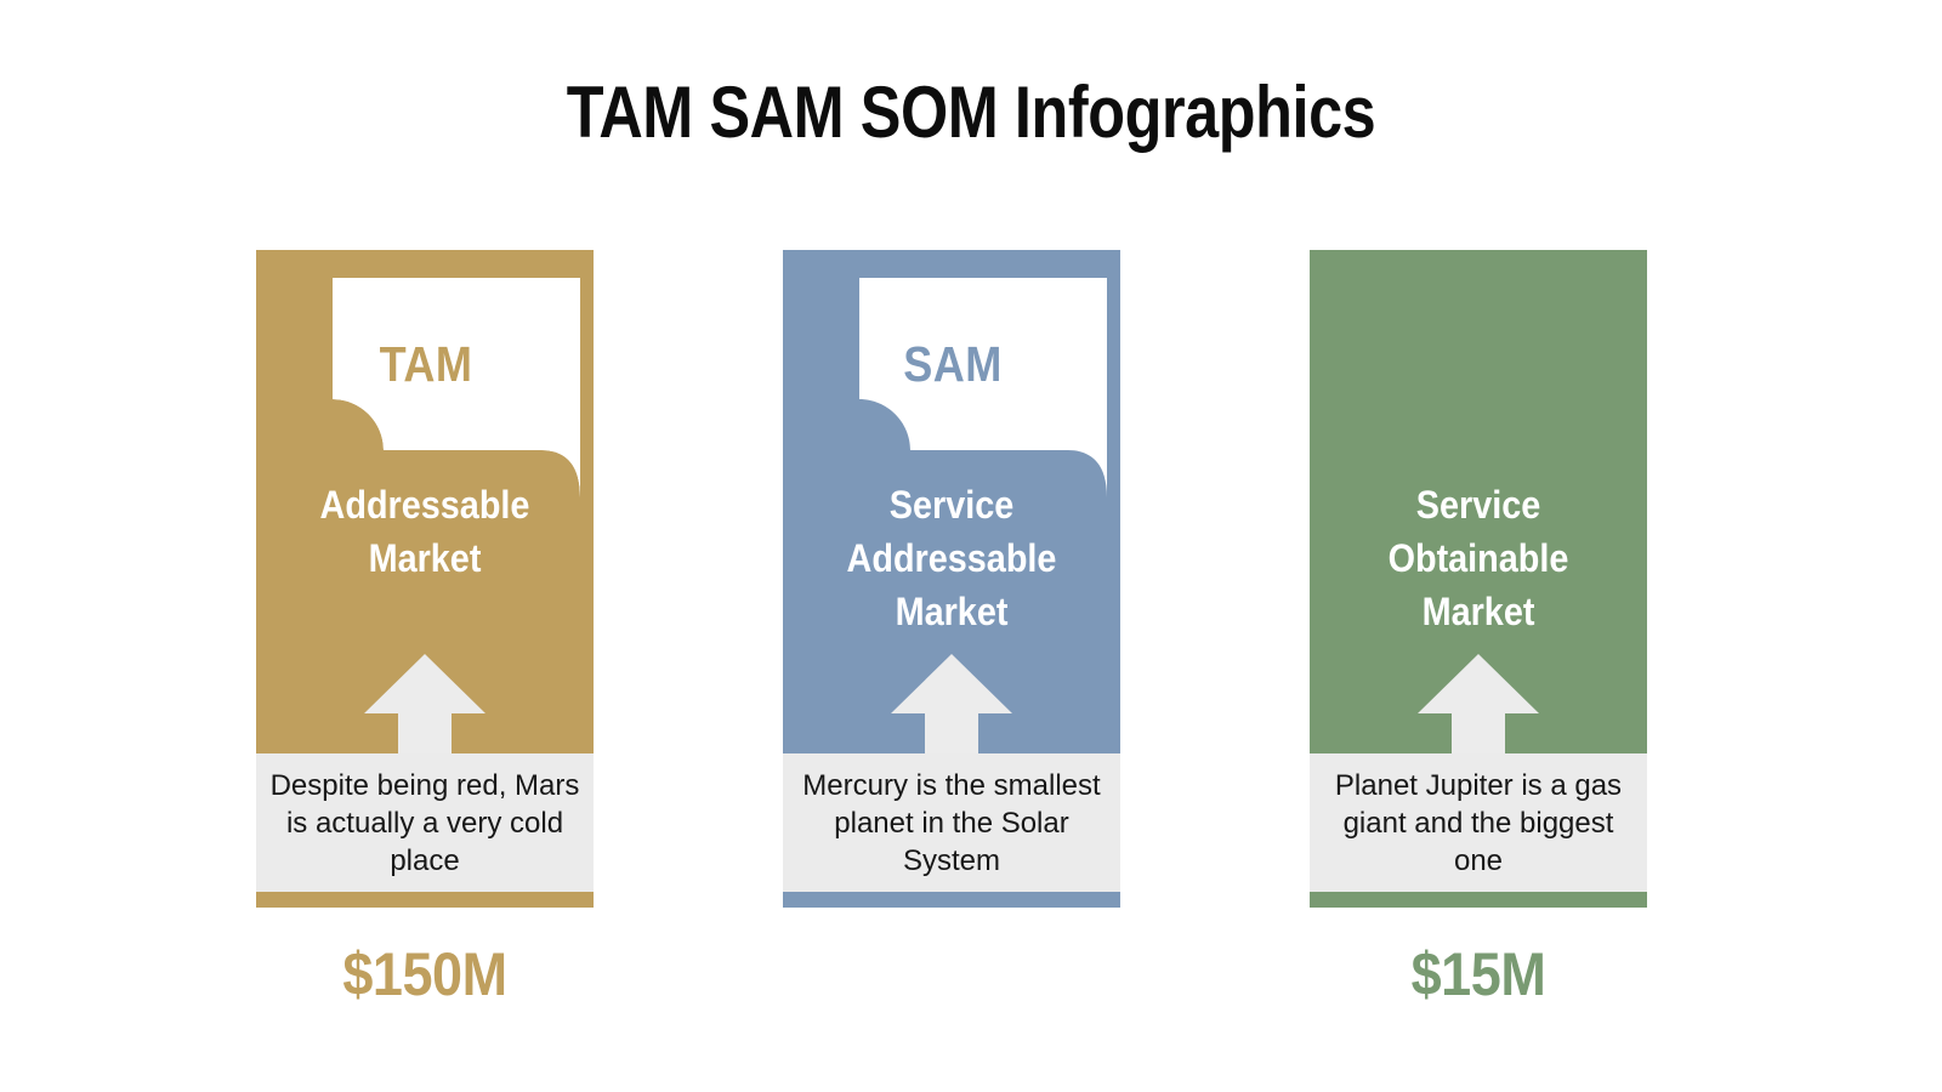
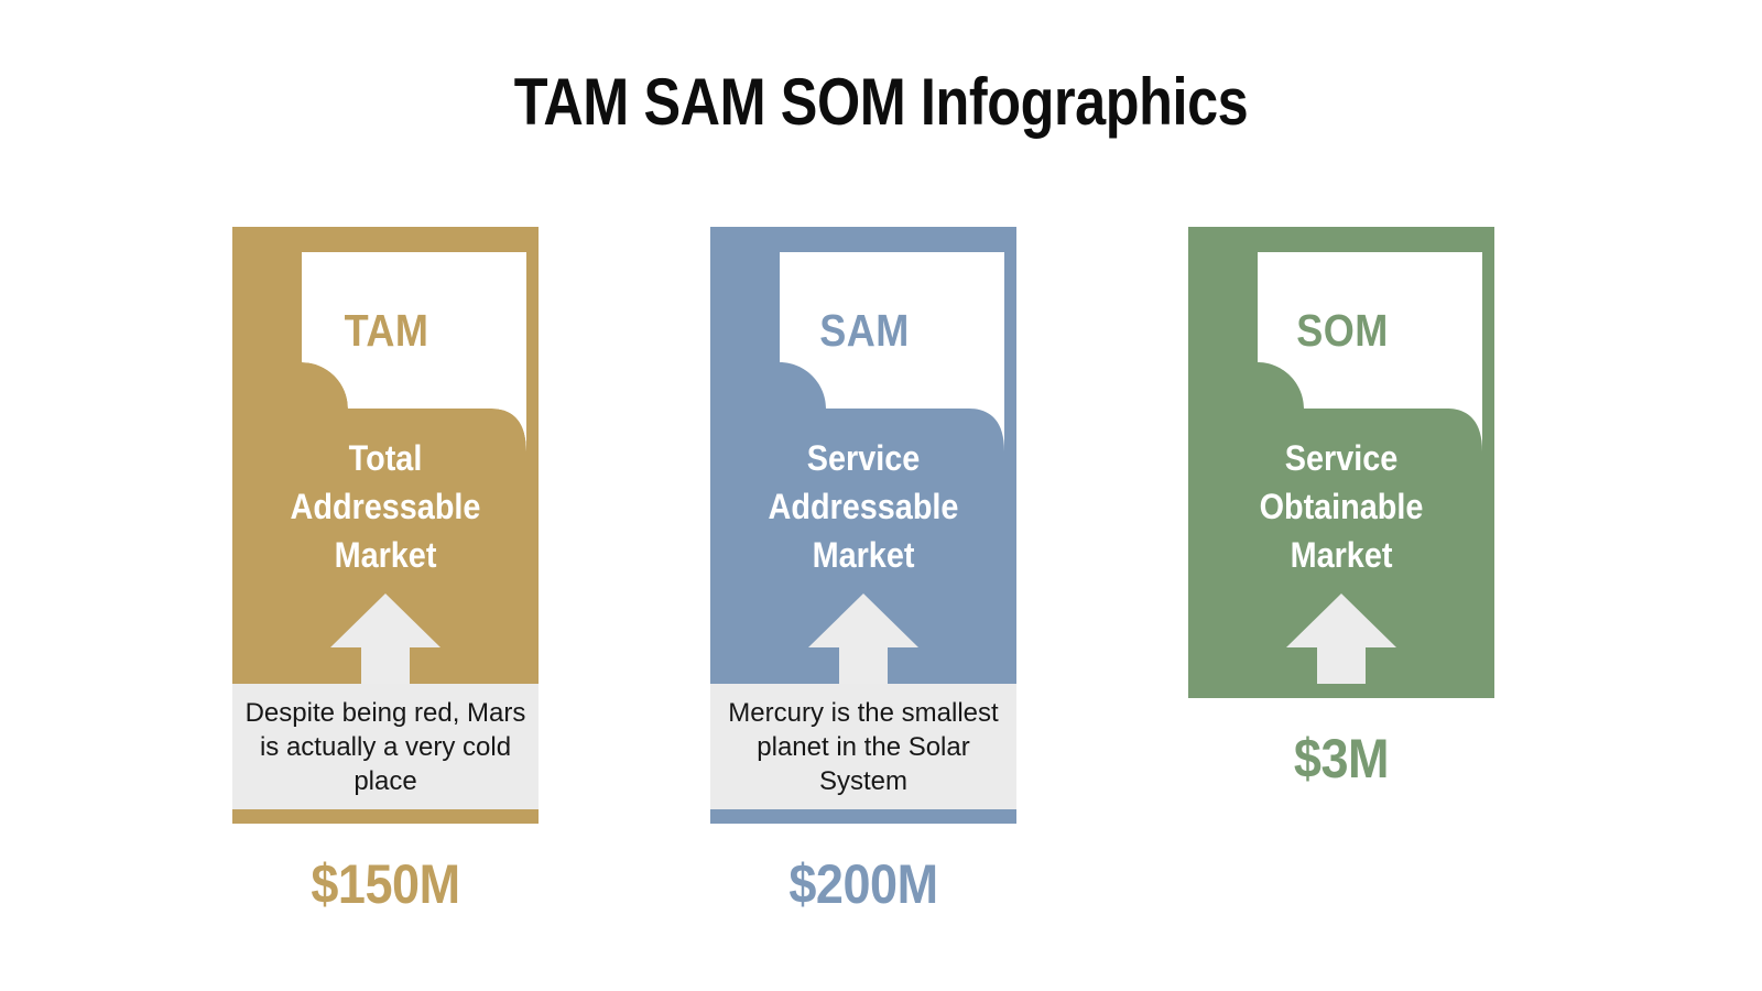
  TAM SAM SOM Infographics
  TAM
+ Total
  Addressable
  Market
  Despite being red, Mars is actually a very cold place
  $150M
  SAM
  Service
  Addressable
  Market
  Mercury is the smallest planet in the Solar System
+ $200M
+ SOM
  Service
  Obtainable
  Market
- Planet Jupiter is a gas giant and the biggest one
- $15M
+ $3M
